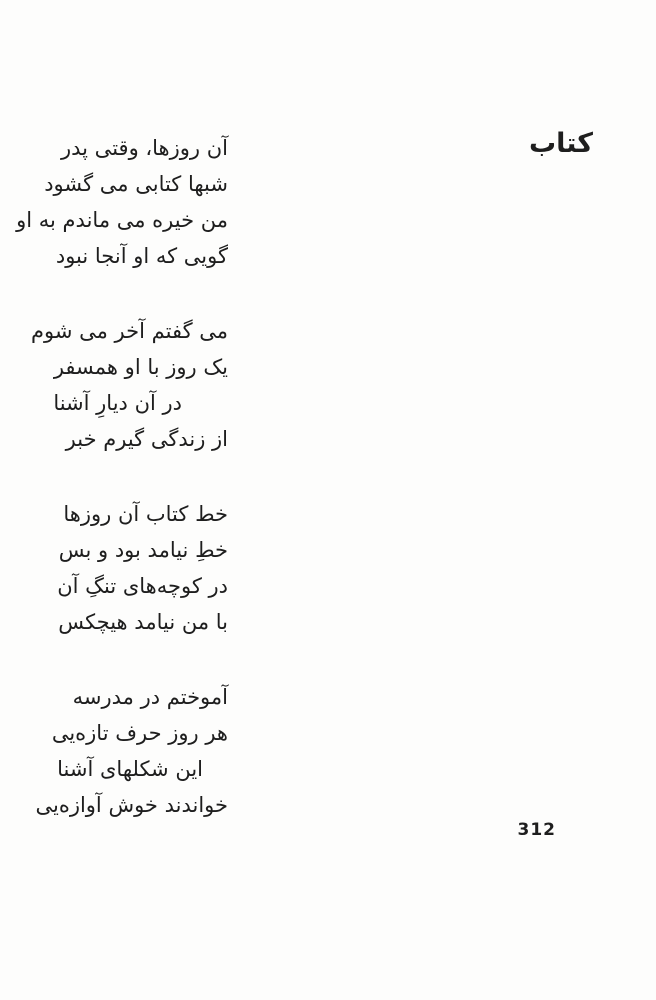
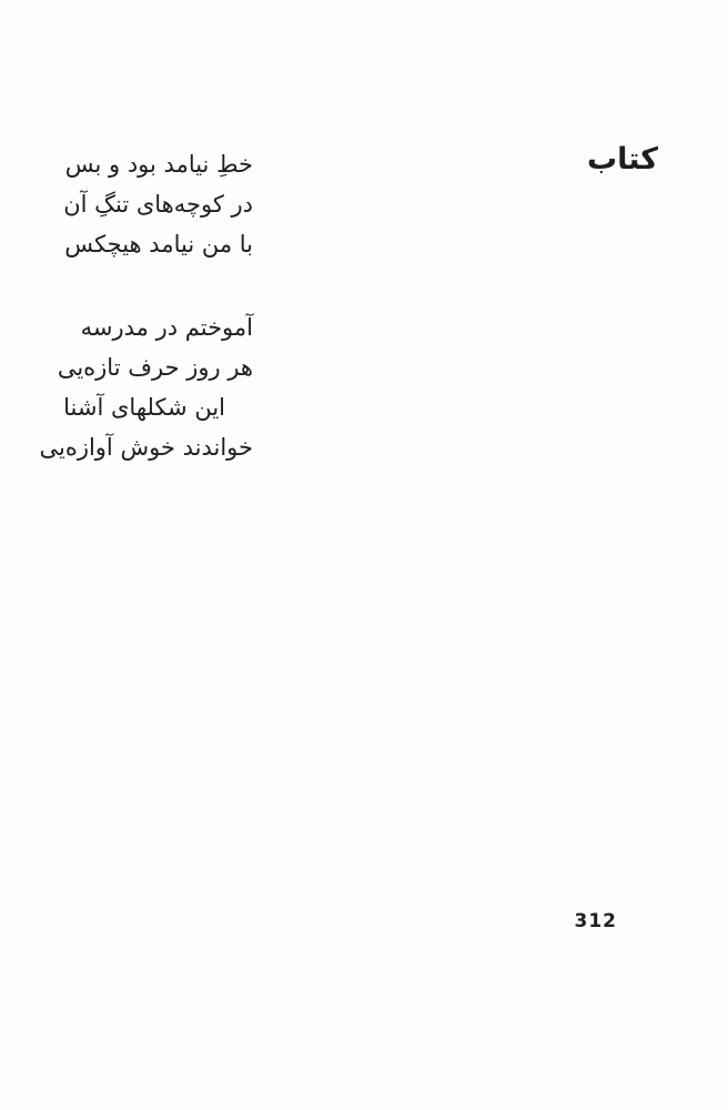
  کتاب
- آن روزها، وقتی پدر
- شبها کتابی می گشود
- من خیره می ماندم به او
- گویی که او آنجا نبود
- می گفتم آخر می شوم
- یک روز با او همسفر
- در آن دیارِ آشنا
- از زندگی گیرم خبر
- خط کتاب آن روزها
  خطِ نیامد بود و بس
  در کوچه‌های تنگِ آن
  با من نیامد هیچکس
  آموختم در مدرسه
  هر روز حرف تازه‌یی
  این شکلهای آشنا
  خواندند خوش آوازه‌یی
  312
